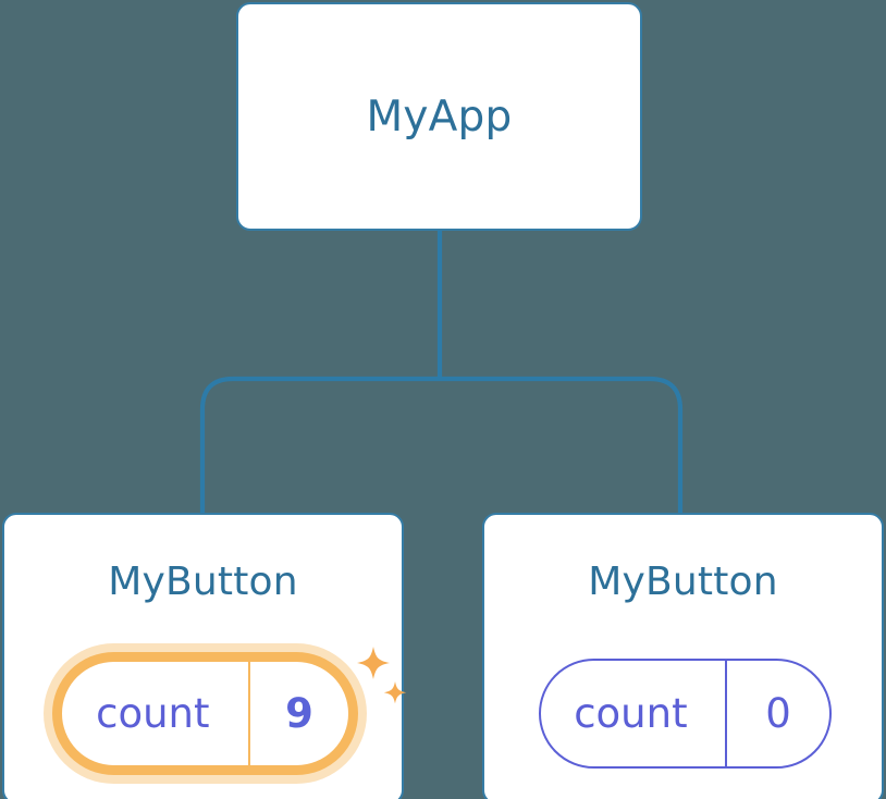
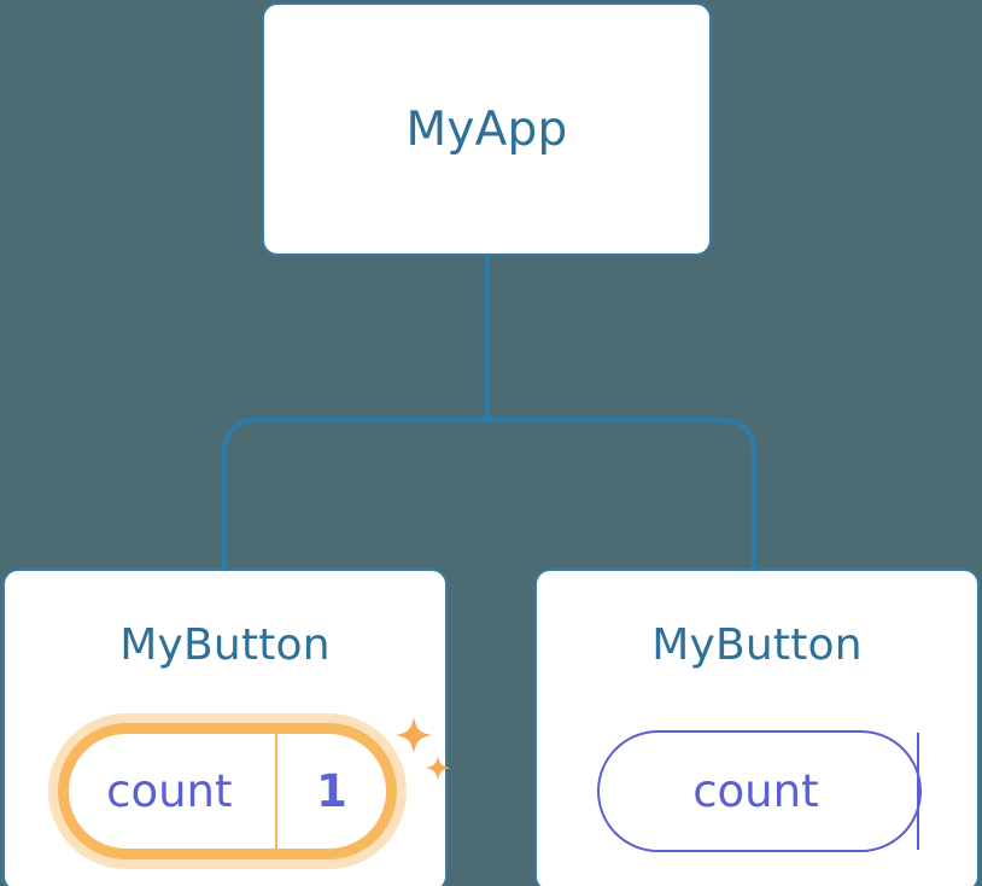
  MyApp
  MyButton
  count
- 9
+ 1
  MyButton
  count
- 0
